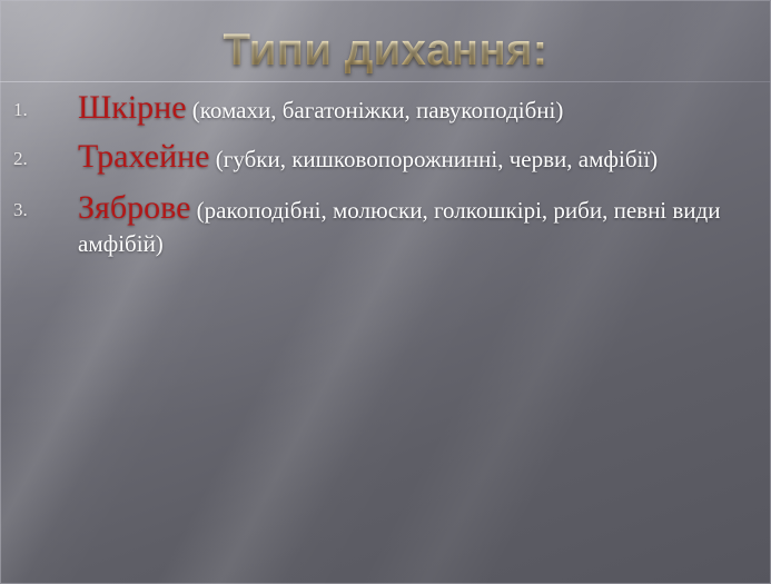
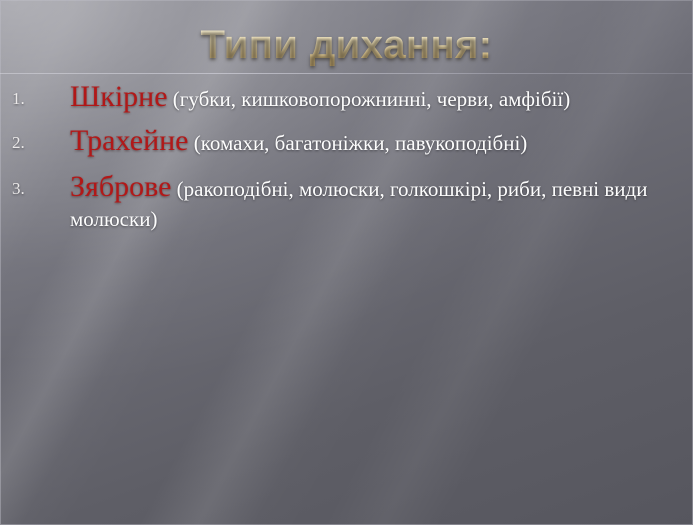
  Типи дихання:
  1.
- Шкірне (комахи, багатоніжки, павукоподібні)
+ Шкірне (губки, кишковопорожнинні, черви, амфібії)
  2.
- Трахейне (губки, кишковопорожнинні, черви, амфібії)
+ Трахейне (комахи, багатоніжки, павукоподібні)
  3.
- Зяброве (ракоподібні, молюски, голкошкірі, риби, певні види амфібій)
+ Зяброве (ракоподібні, молюски, голкошкірі, риби, певні види молюски)
